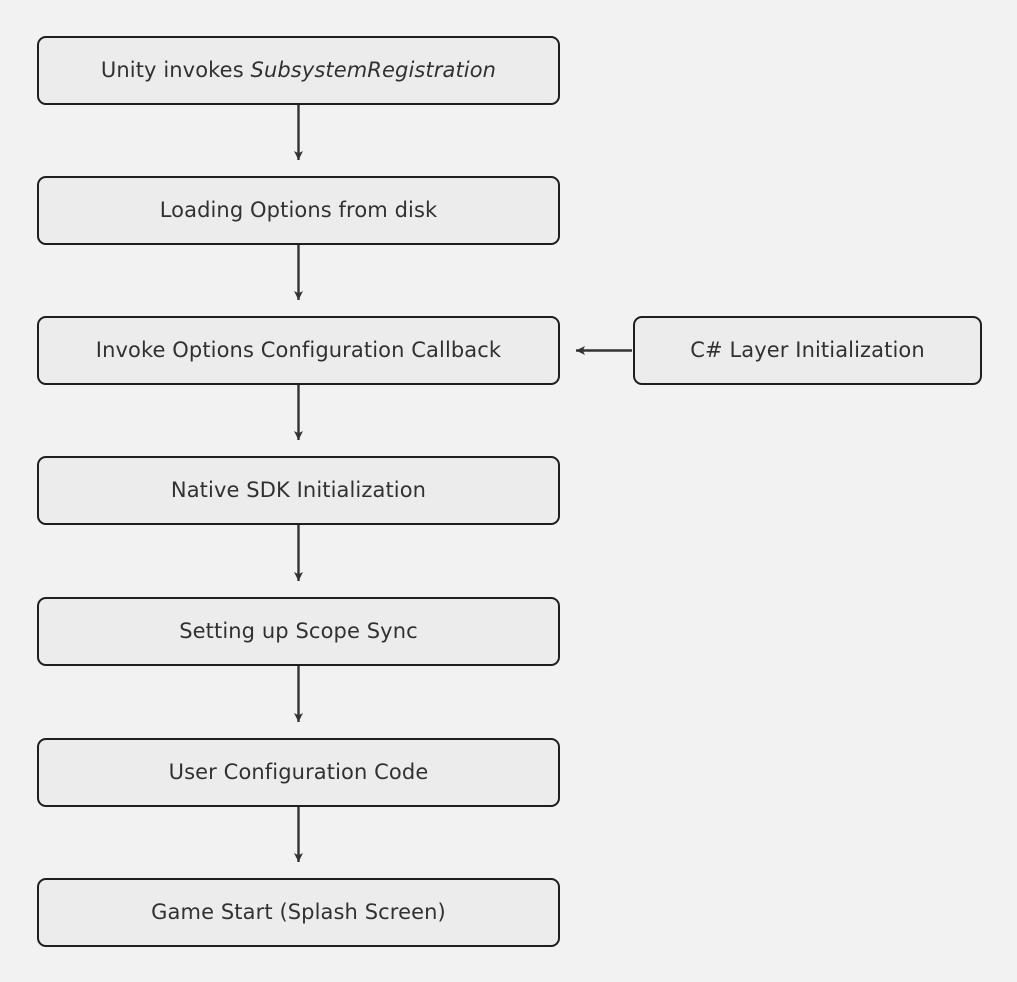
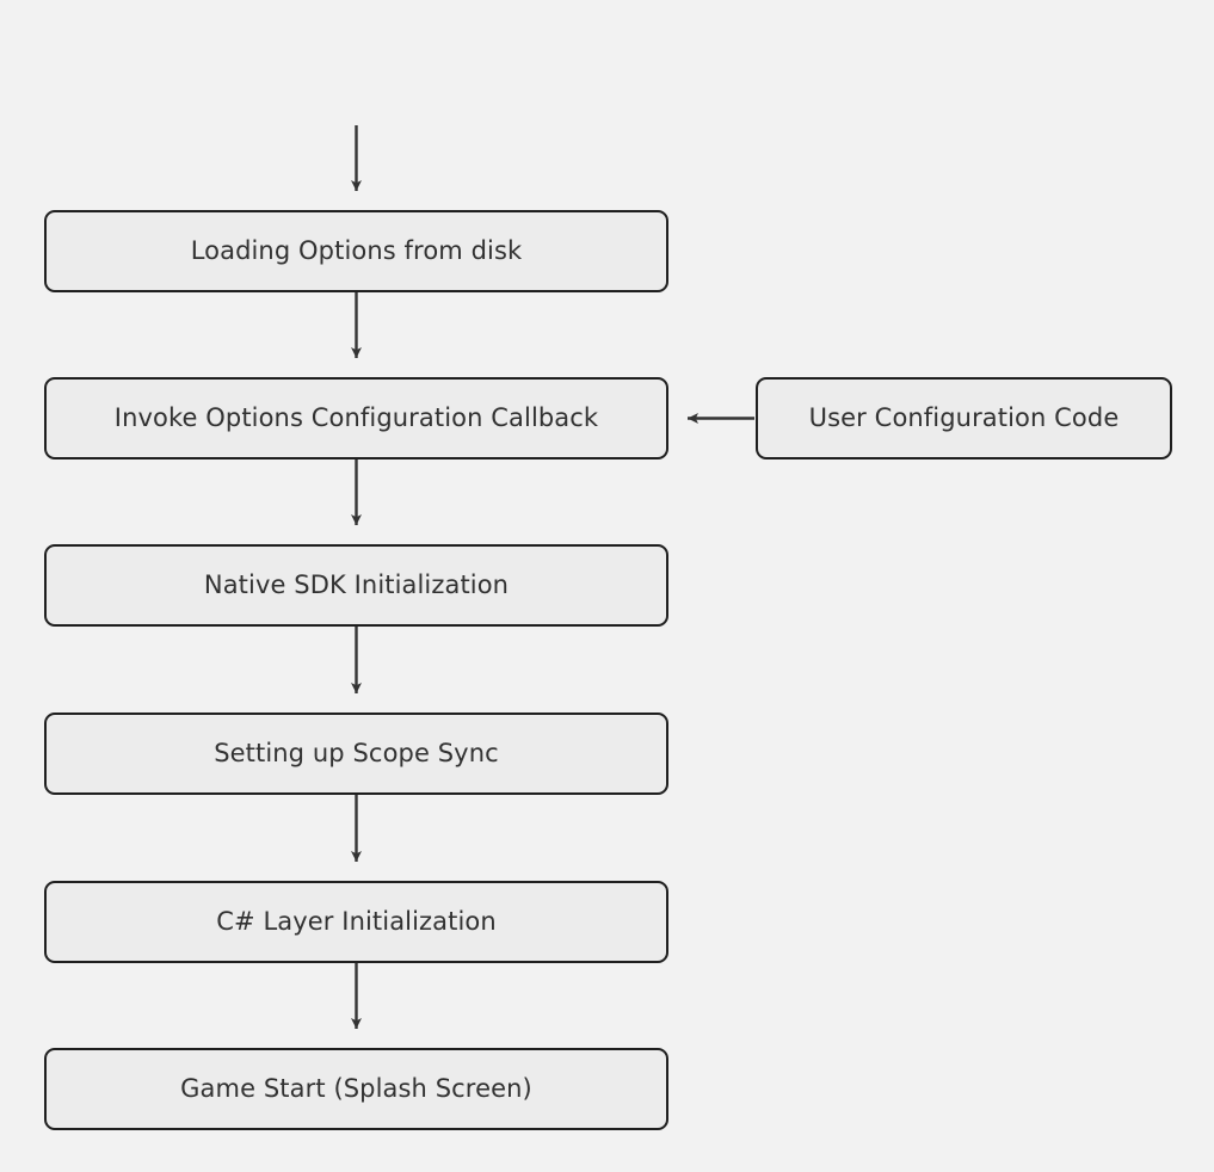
- Unity invokes SubsystemRegistration
  Loading Options from disk
  Invoke Options Configuration Callback
  Native SDK Initialization
  Setting up Scope Sync
- User Configuration Code
+ C# Layer Initialization
  Game Start (Splash Screen)
- C# Layer Initialization
+ User Configuration Code
